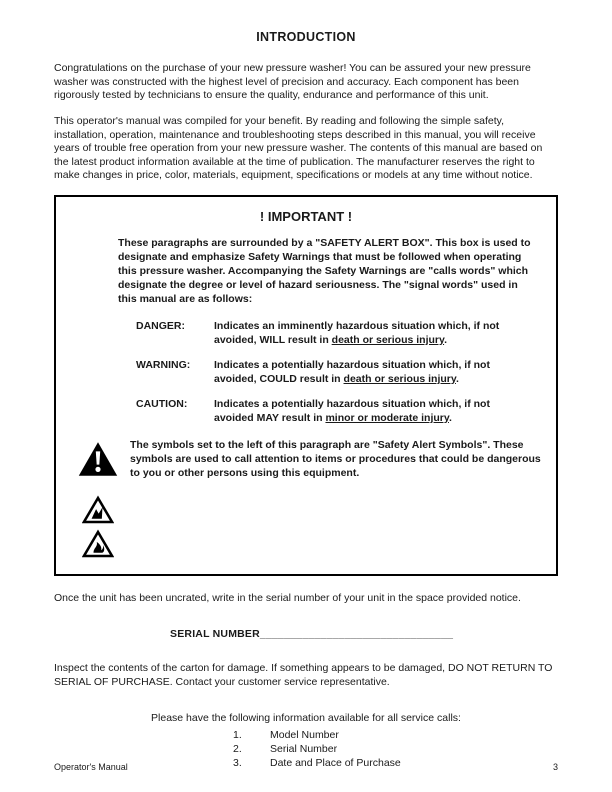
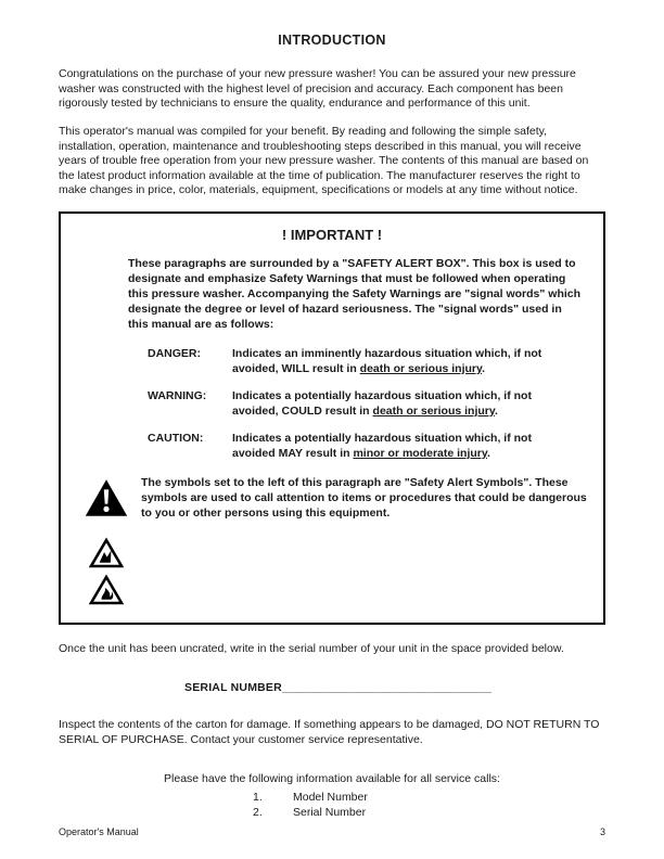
  INTRODUCTION
  Congratulations on the purchase of your new pressure washer! You can be assured your new pressure washer was constructed with the highest level of precision and accuracy. Each component has been rigorously tested by technicians to ensure the quality, endurance and performance of this unit.
  This operator's manual was compiled for your benefit. By reading and following the simple safety, installation, operation, maintenance and troubleshooting steps described in this manual, you will receive years of trouble free operation from your new pressure washer. The contents of this manual are based on the latest product information available at the time of publication. The manufacturer reserves the right to make changes in price, color, materials, equipment, specifications or models at any time without notice.
  ! IMPORTANT !
- These paragraphs are surrounded by a "SAFETY ALERT BOX". This box is used to designate and emphasize Safety Warnings that must be followed when operating this pressure washer. Accompanying the Safety Warnings are "calls words" which designate the degree or level of hazard seriousness. The "signal words" used in this manual are as follows:
+ These paragraphs are surrounded by a "SAFETY ALERT BOX". This box is used to designate and emphasize Safety Warnings that must be followed when operating this pressure washer. Accompanying the Safety Warnings are "signal words" which designate the degree or level of hazard seriousness. The "signal words" used in this manual are as follows:
  DANGER:
  Indicates an imminently hazardous situation which, if not avoided, WILL result in death or serious injury.
  WARNING:
  Indicates a potentially hazardous situation which, if not avoided, COULD result in death or serious injury.
  CAUTION:
  Indicates a potentially hazardous situation which, if not avoided MAY result in minor or moderate injury.
  The symbols set to the left of this paragraph are "Safety Alert Symbols". These symbols are used to call attention to items or procedures that could be dangerous to you or other persons using this equipment.
- Once the unit has been uncrated, write in the serial number of your unit in the space provided notice.
+ Once the unit has been uncrated, write in the serial number of your unit in the space provided below.
  SERIAL NUMBER________________________________
  Inspect the contents of the carton for damage. If something appears to be damaged, DO NOT RETURN TO SERIAL OF PURCHASE. Contact your customer service representative.
  Please have the following information available for all service calls:
  1.
  Model Number
  2.
  Serial Number
- 3.
- Date and Place of Purchase
  Operator's Manual
  3
